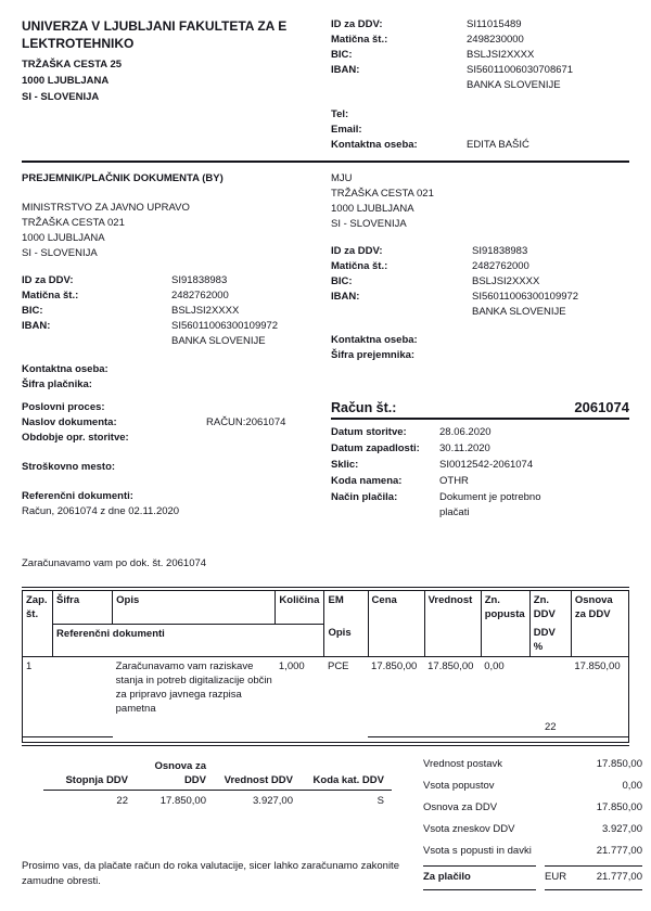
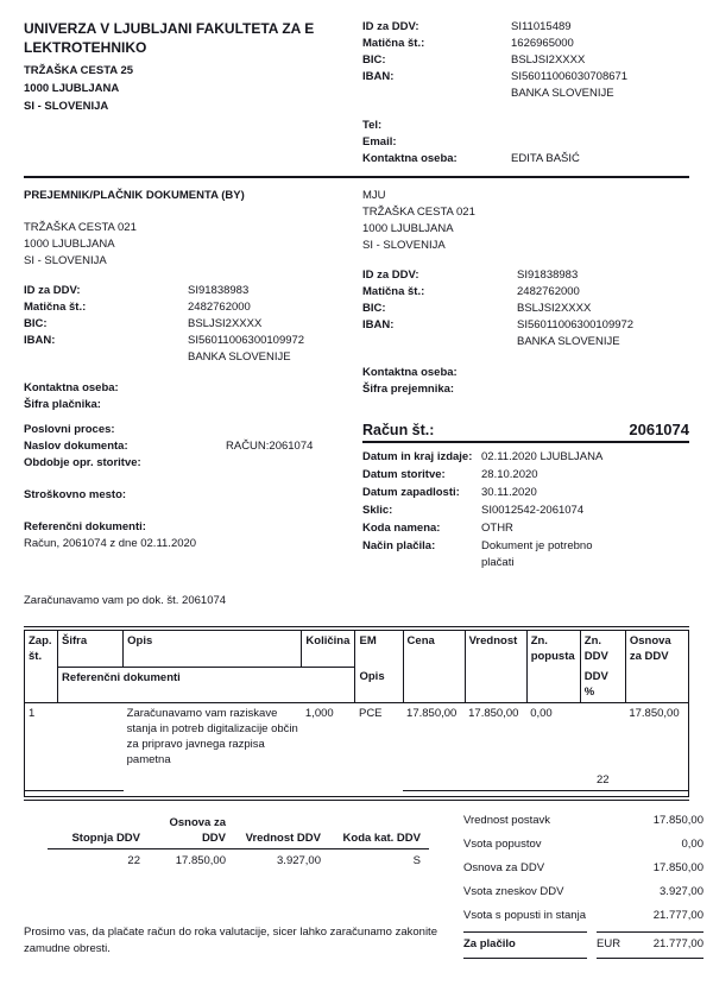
  UNIVERZA V LJUBLJANI FAKULTETA ZA E LEKTROTEHNIKO
  TRŽAŠKA CESTA 25
  1000 LJUBLJANA
  SI - SLOVENIJA
  ID za DDV:
  SI11015489
  Matična št.:
- 2498230000
+ 1626965000
  BIC:
  BSLJSI2XXXX
  IBAN:
  SI56011006030708671
  BANKA SLOVENIJE
  Tel:
  Email:
  Kontaktna oseba:
  EDITA BAŠIĆ
  PREJEMNIK/PLAČNIK DOKUMENTA (BY)
- MINISTRSTVO ZA JAVNO UPRAVO
  TRŽAŠKA CESTA 021
  1000 LJUBLJANA
  SI - SLOVENIJA
  ID za DDV:
  SI91838983
  Matična št.:
  2482762000
  BIC:
  BSLJSI2XXXX
  IBAN:
  SI56011006300109972
  BANKA SLOVENIJE
  Kontaktna oseba:
  Šifra plačnika:
  MJU
  TRŽAŠKA CESTA 021
  1000 LJUBLJANA
  SI - SLOVENIJA
  ID za DDV:
  SI91838983
  Matična št.:
  2482762000
  BIC:
  BSLJSI2XXXX
  IBAN:
  SI56011006300109972
  BANKA SLOVENIJE
  Kontaktna oseba:
  Šifra prejemnika:
  Poslovni proces:
  Naslov dokumenta:
  RAČUN:2061074
  Obdobje opr. storitve:
  Stroškovno mesto:
  Referenčni dokumenti:
  Račun, 2061074 z dne 02.11.2020
  Zaračunavamo vam po dok. št. 2061074
  Račun št.:
  2061074
+ Datum in kraj izdaje:
+ 02.11.2020 LJUBLJANA
  Datum storitve:
- 28.06.2020
+ 28.10.2020
  Datum zapadlosti:
  30.11.2020
  Sklic:
  SI0012542-2061074
  Koda namena:
  OTHR
  Način plačila:
  Dokument je potrebno plačati
  Zap. št.	Šifra	Opis	Količina	EM	Cena	Vrednost	Zn. popusta	Zn. DDV	Osnova za DDV
  	Referenčni dokumenti	Opis				DDV %
  1		Zaračunavamo vam raziskave stanja in potreb digitalizacije občin za pripravo javnega razpisa pametna	1,000	PCE	17.850,00	17.850,00	0,00		17.850,00
  								22
  Stopnja DDV	Osnova za DDV	Vrednost DDV	Koda kat. DDV
  22	17.850,00	3.927,00	S
  Prosimo vas, da plačate račun do roka valutacije, sicer lahko zaračunamo zakonite zamudne obresti.
  Vrednost postavk
  17.850,00
  Vsota popustov
  0,00
  Osnova za DDV
  17.850,00
  Vsota zneskov DDV
  3.927,00
- Vsota s popusti in davki
+ Vsota s popusti in stanja
  21.777,00
  Za plačilo
  EUR
  21.777,00
